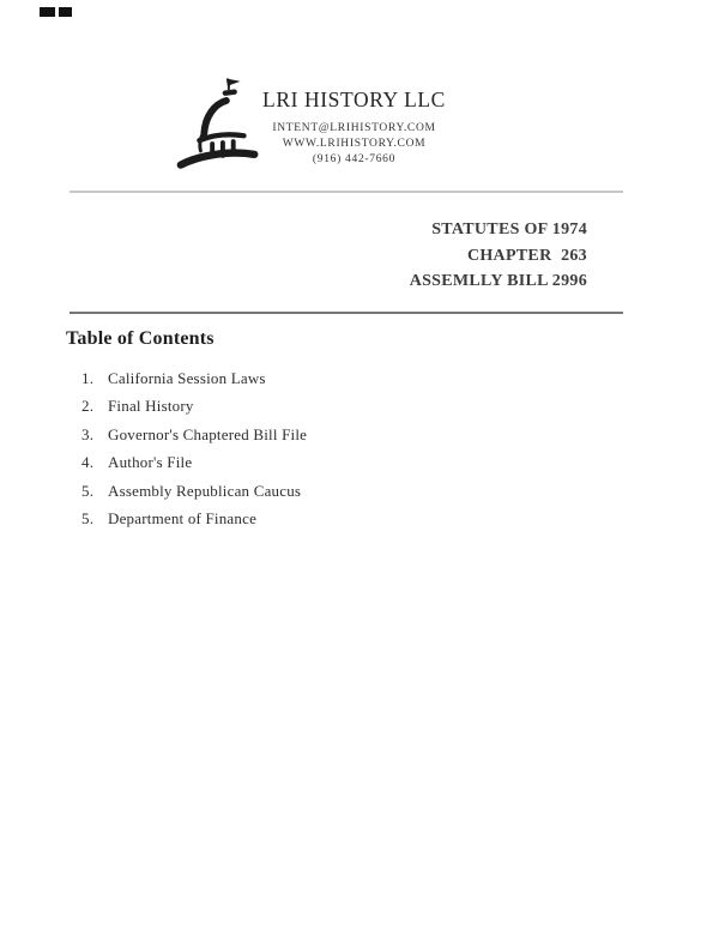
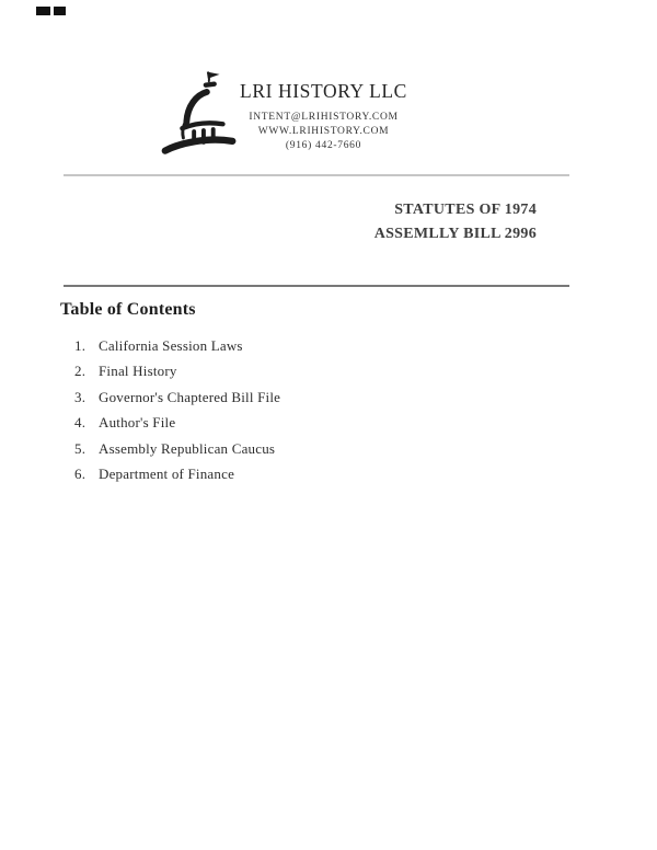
  LRI HISTORY LLC
  INTENT@LRIHISTORY.COM
  WWW.LRIHISTORY.COM
  (916) 442-7660
  STATUTES OF 1974
- CHAPTER 263
  ASSEMLLY BILL 2996
  Table of Contents
  1. California Session Laws
  2. Final History
  3. Governor's Chaptered Bill File
  4. Author's File
  5. Assembly Republican Caucus
- 5. Department of Finance
+ 6. Department of Finance
